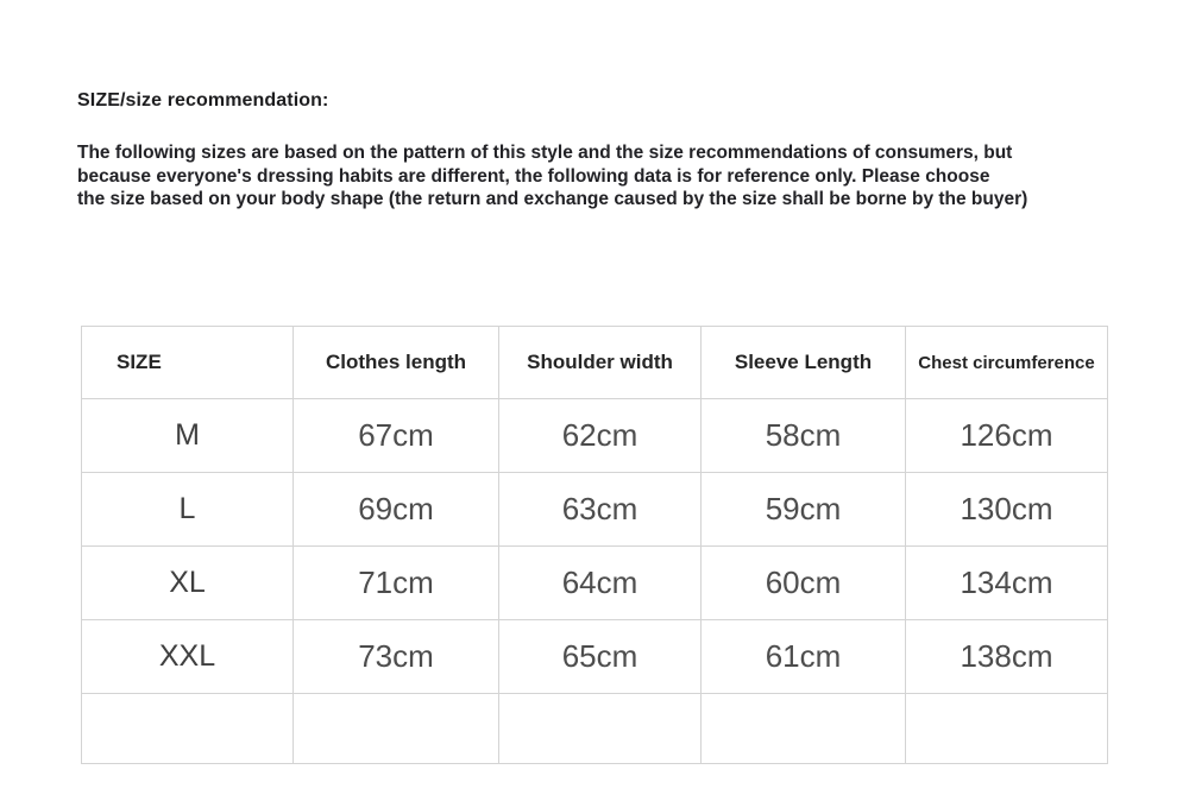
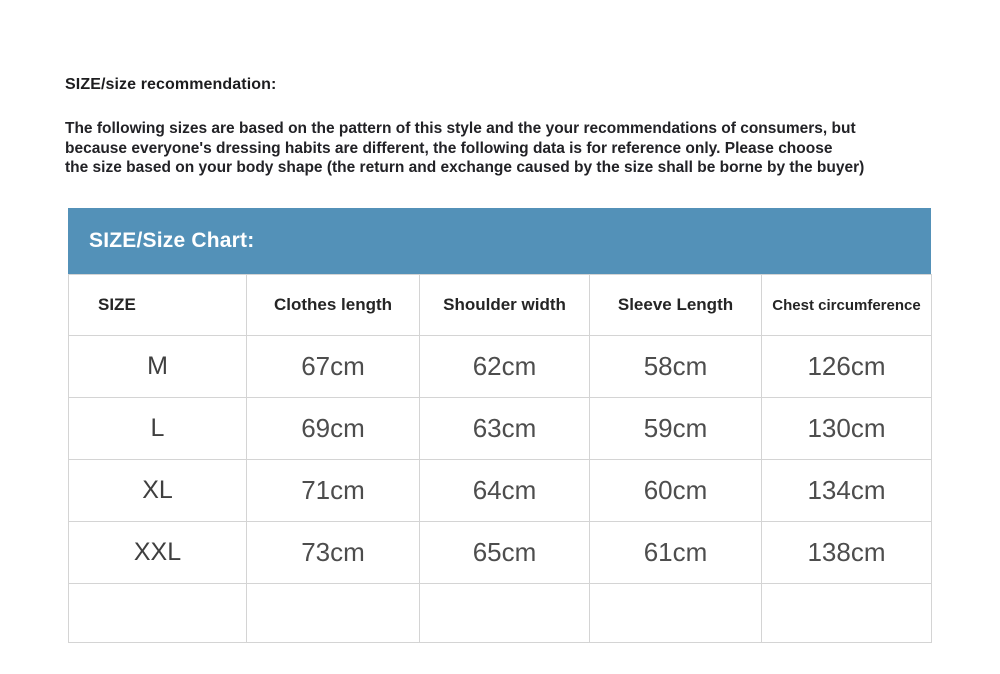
  SIZE/size recommendation:
- The following sizes are based on the pattern of this style and the size recommendations of consumers, but
+ The following sizes are based on the pattern of this style and the your recommendations of consumers, but
  because everyone's dressing habits are different, the following data is for reference only. Please choose
  the size based on your body shape (the return and exchange caused by the size shall be borne by the buyer)
+ SIZE/Size Chart:
  SIZE	Clothes length	Shoulder width	Sleeve Length	Chest circumference
  M	67cm	62cm	58cm	126cm
  L	69cm	63cm	59cm	130cm
  XL	71cm	64cm	60cm	134cm
  XXL	73cm	65cm	61cm	138cm
